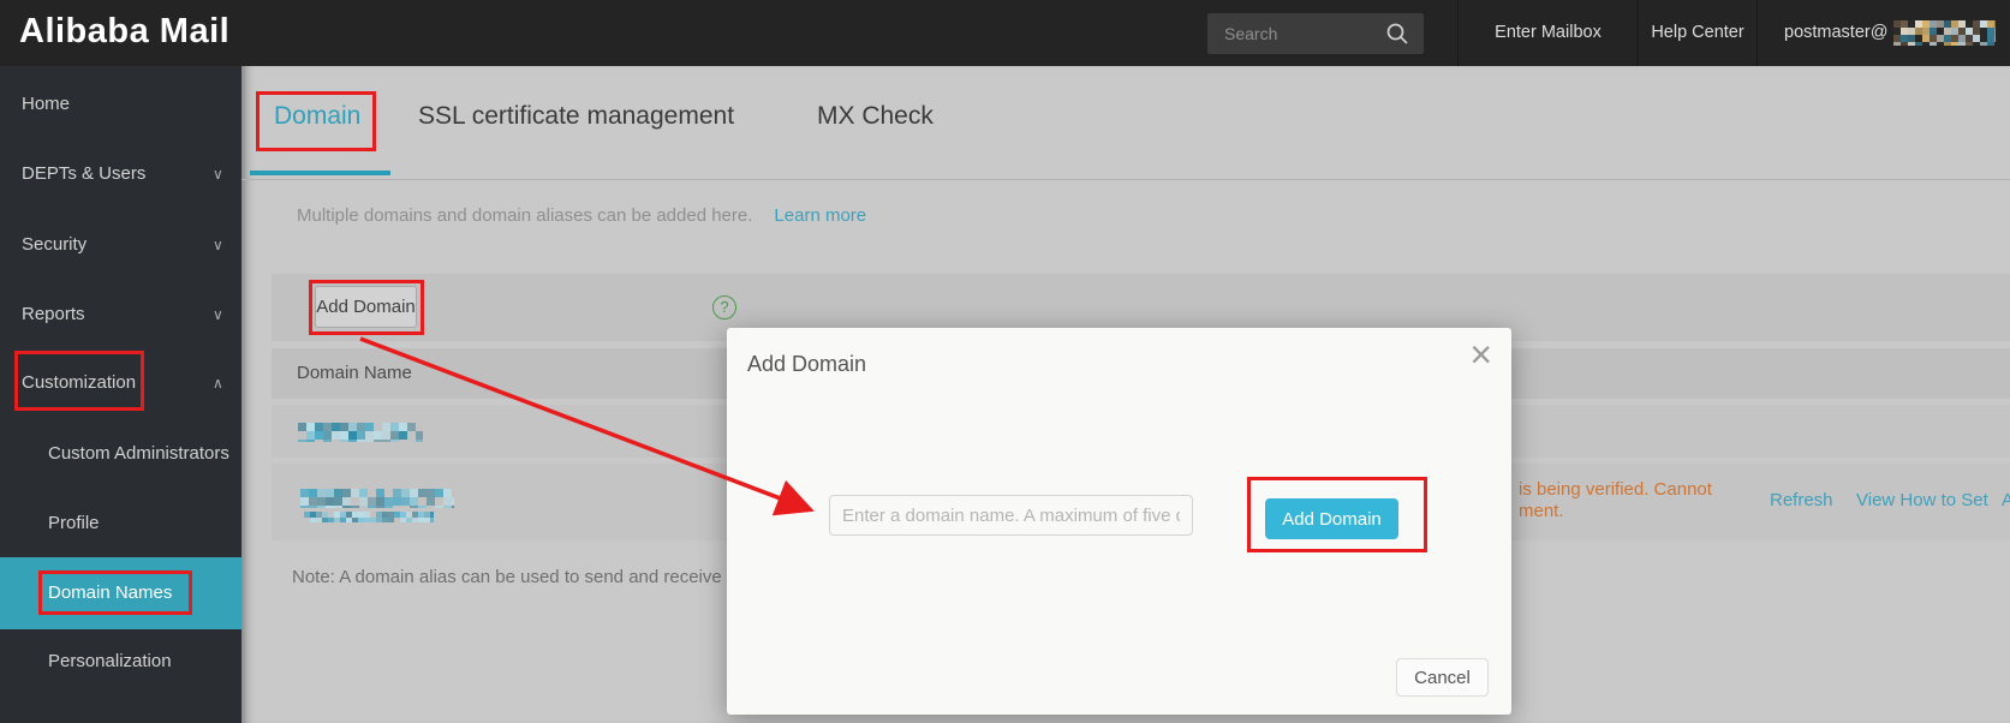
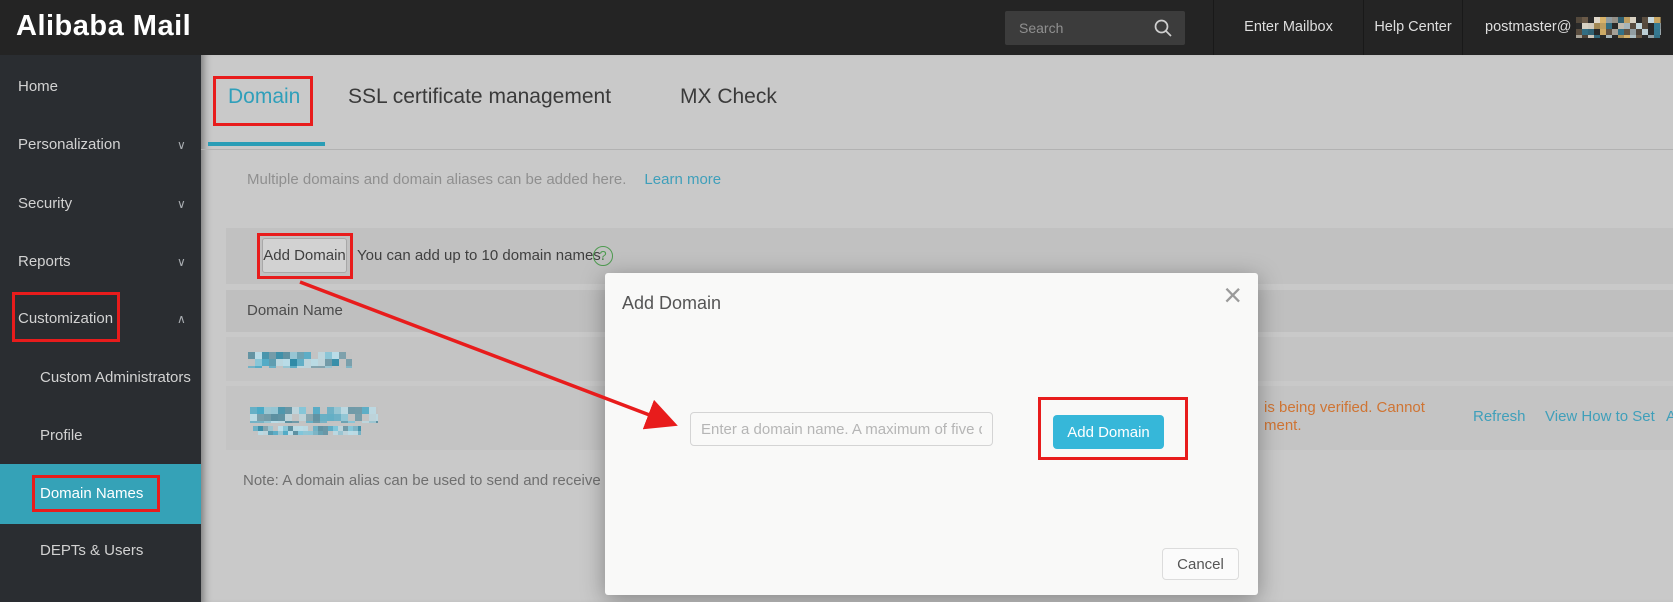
  Alibaba Mail
  Search
  Enter Mailbox
  Help Center
  postmaster@
  Home
- DEPTs & Users
+ Personalization
  ∨
  Security
  ∨
  Reports
  ∨
  Customization
  ∧
  Custom Administrators
  Profile
  Domain Names
- Personalization
+ DEPTs & Users
  Domain
  SSL certificate management
  MX Check
  Multiple domains and domain aliases can be added here. Learn more
  Add Domain
+ You can add up to 10 domain names.
  ?
  Domain Name
  is being verified. Cannot
  ment.
  Refresh
  View How to Set
  A
  Note: A domain alias can be used to send and receive
  Add Domain
  ×
  Enter a domain name. A maximum of five
  Add Domain
  Cancel
